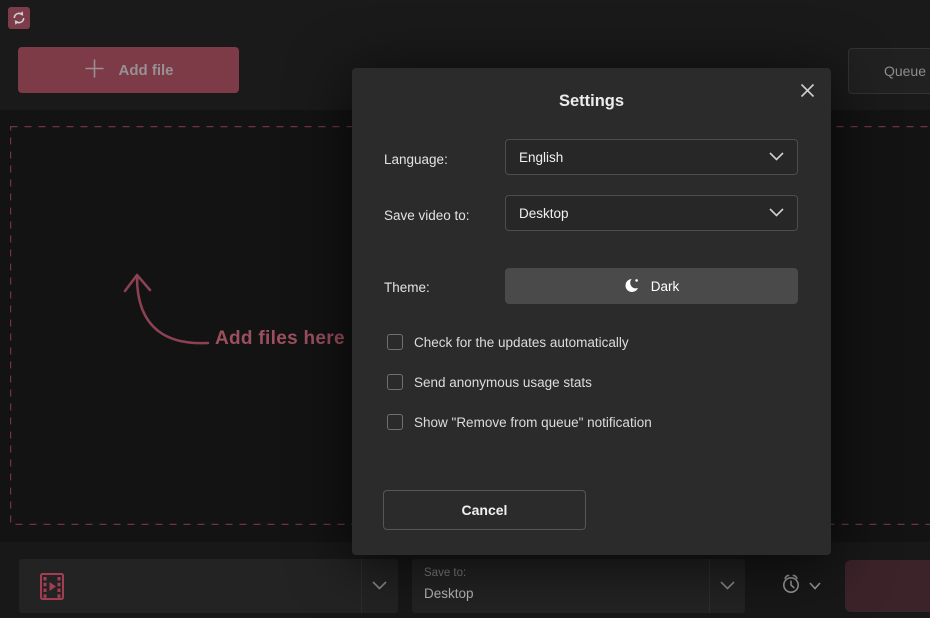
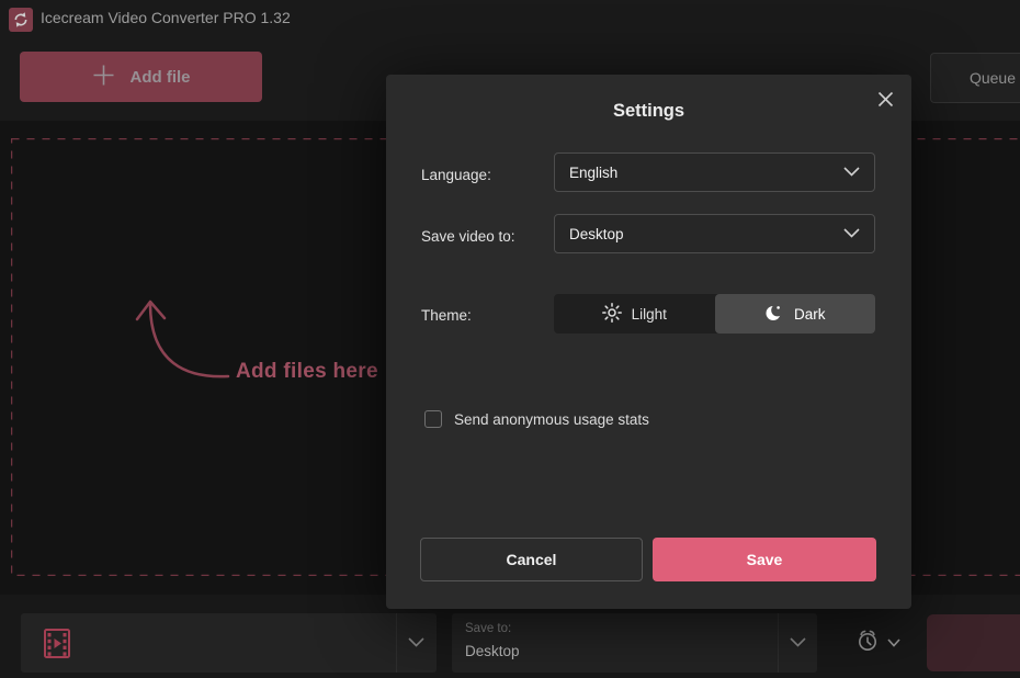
+ Icecream Video Converter PRO 1.32
  Add file
  Queue
  Add files here
  Save to:
  Desktop
  Settings
  Language:
  English
  Save video to:
  Desktop
  Theme:
+ Lilght
  Dark
- Check for the updates automatically
  Send anonymous usage stats
- Show "Remove from queue" notification
  Cancel
+ Save
